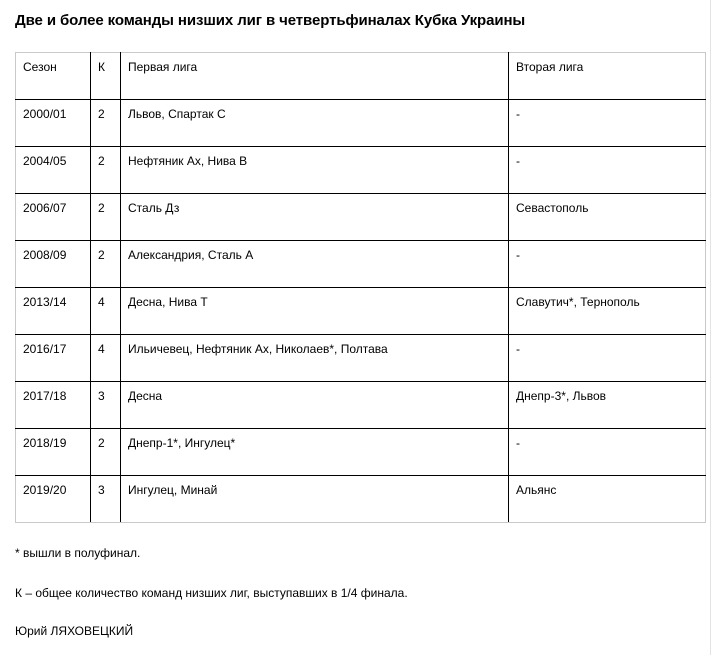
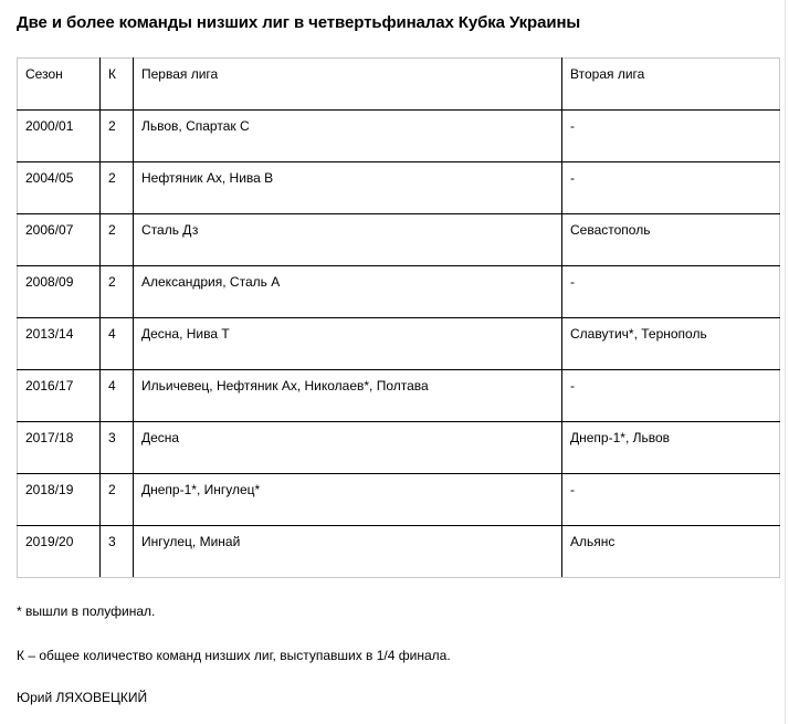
  Две и более команды низших лиг в четвертьфиналах Кубка Украины
  Сезон	К	Первая лига	Вторая лига
  2000/01	2	Львов, Спартак С	-
  2004/05	2	Нефтяник Ах, Нива В	-
  2006/07	2	Сталь Дз	Севастополь
  2008/09	2	Александрия, Сталь А	-
  2013/14	4	Десна, Нива Т	Славутич*, Тернополь
  2016/17	4	Ильичевец, Нефтяник Ах, Николаев*, Полтава	-
- 2017/18	3	Десна	Днепр-3*, Львов
+ 2017/18	3	Десна	Днепр-1*, Львов
  2018/19	2	Днепр-1*, Ингулец*	-
  2019/20	3	Ингулец, Минай	Альянс
  * вышли в полуфинал.
  К – общее количество команд низших лиг, выступавших в 1/4 финала.
  Юрий ЛЯХОВЕЦКИЙ
